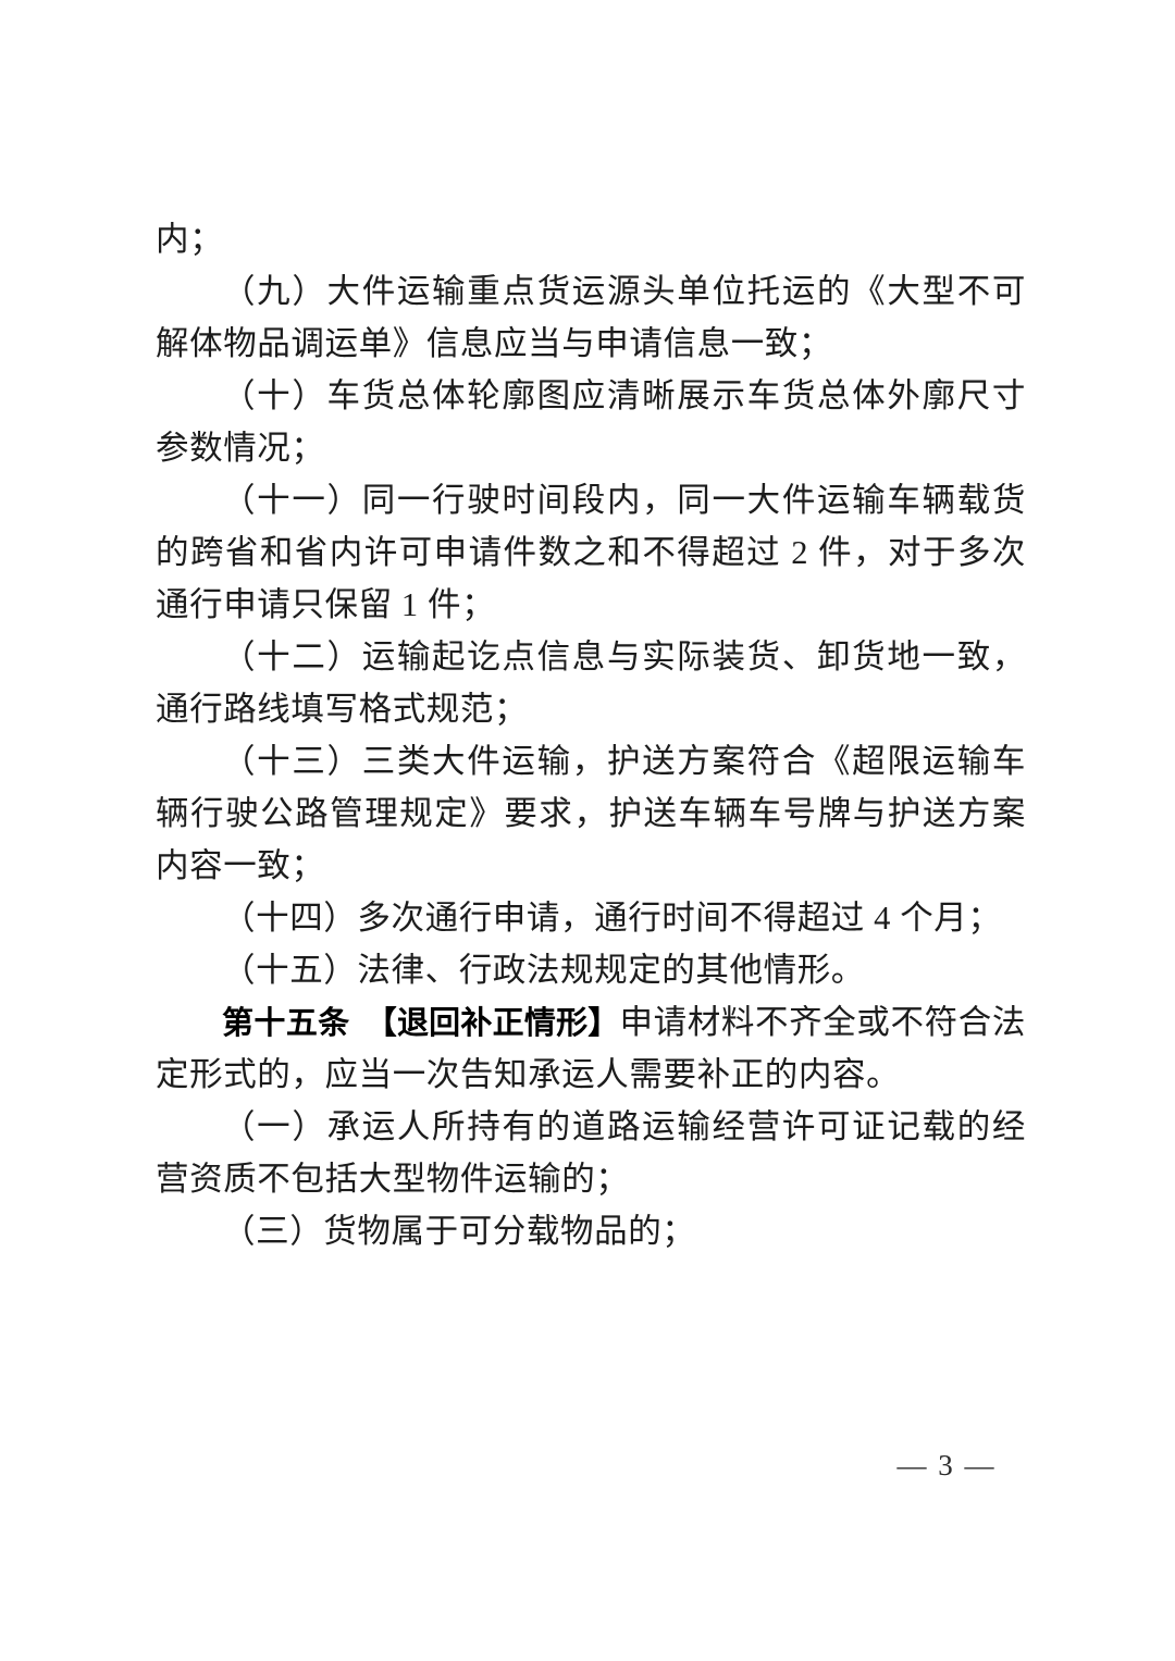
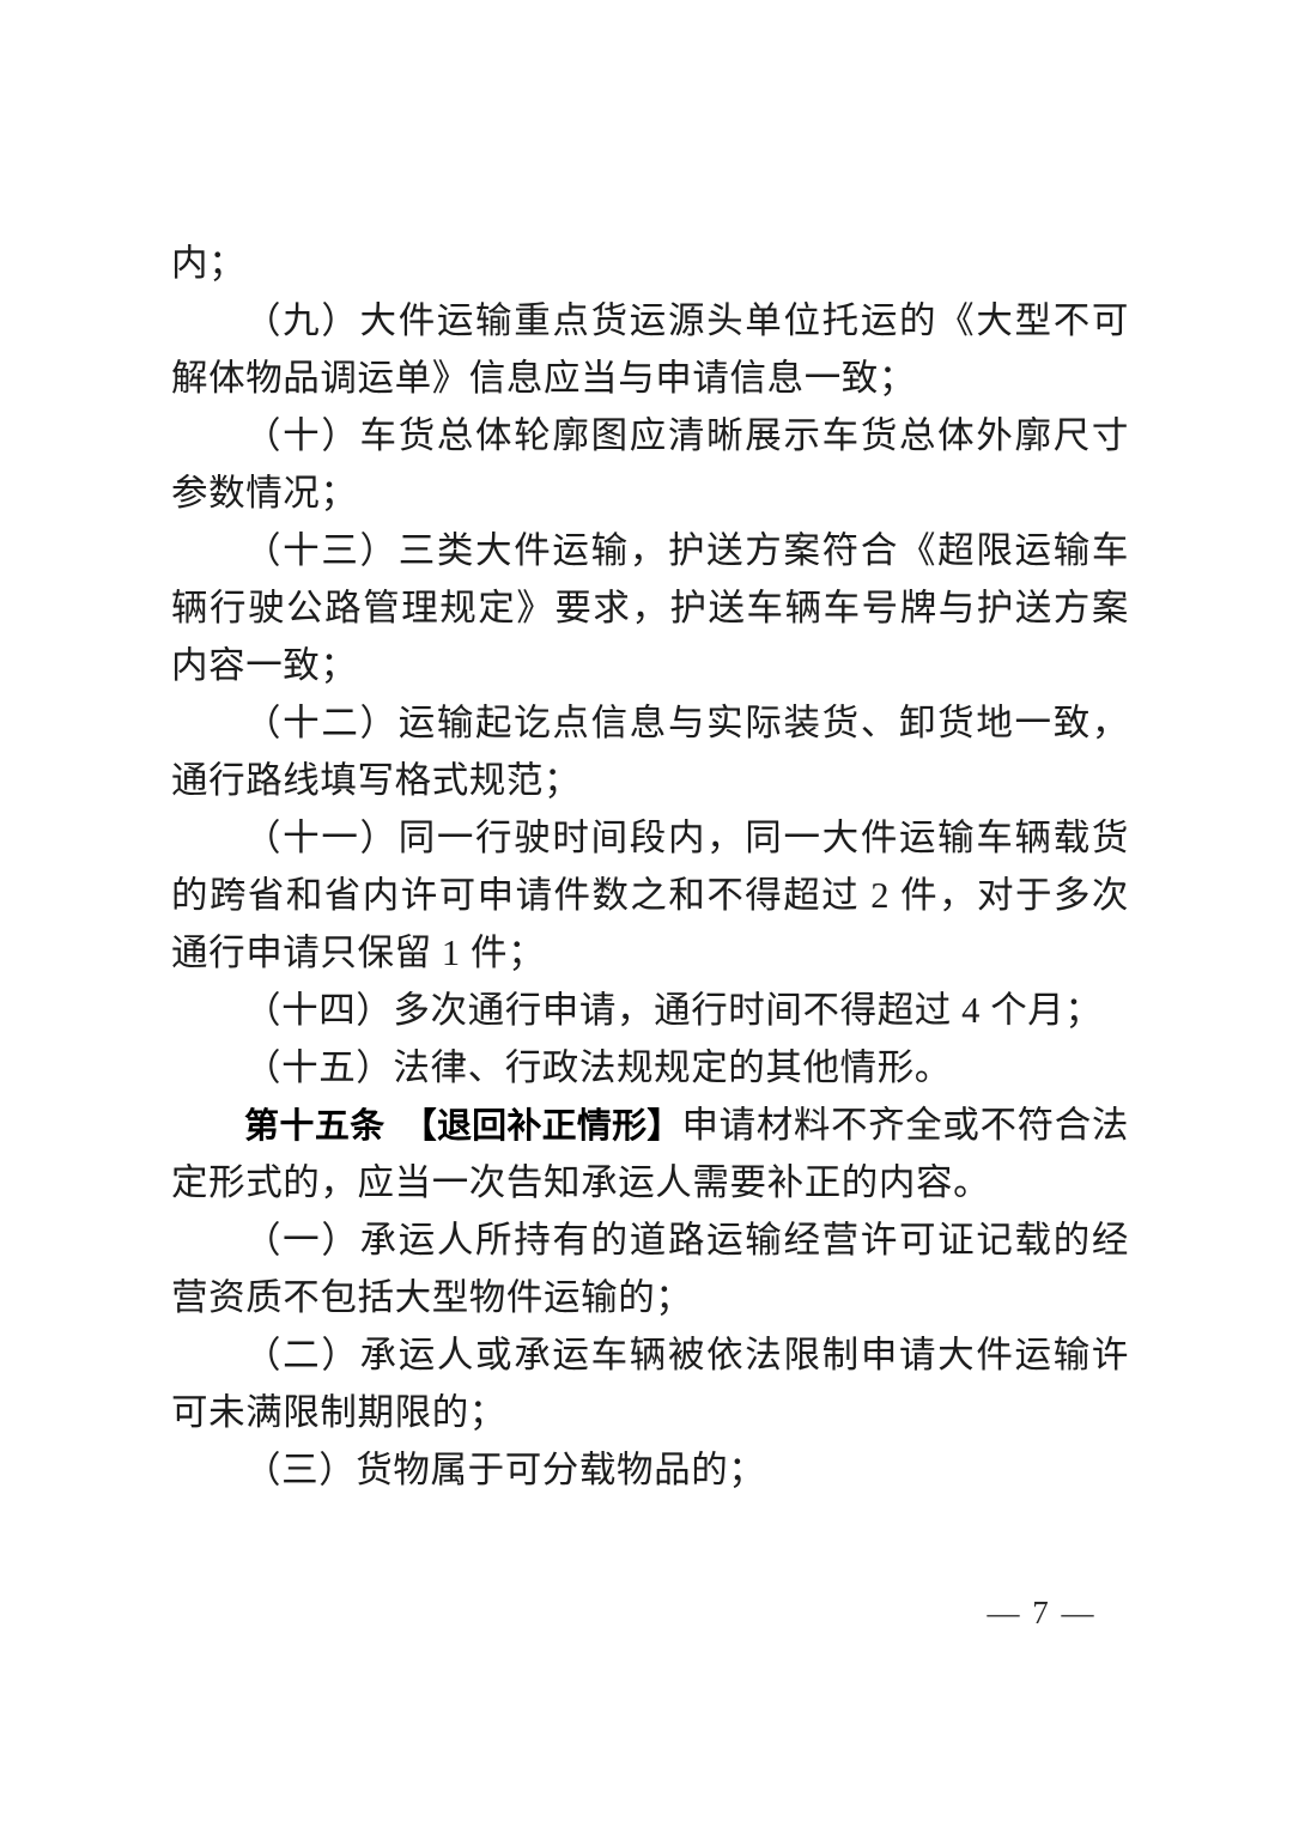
  内；
  （九）大件运输重点货运源头单位托运的《大型不可解体物品调运单》信息应当与申请信息一致；
  （十）车货总体轮廓图应清晰展示车货总体外廓尺寸参数情况；
- （十一）同一行驶时间段内，同一大件运输车辆载货的跨省和省内许可申请件数之和不得超过 2 件，对于多次通行申请只保留 1 件；
+ （十三）三类大件运输，护送方案符合《超限运输车辆行驶公路管理规定》要求，护送车辆车号牌与护送方案内容一致；
  （十二）运输起讫点信息与实际装货、卸货地一致，通行路线填写格式规范；
- （十三）三类大件运输，护送方案符合《超限运输车辆行驶公路管理规定》要求，护送车辆车号牌与护送方案内容一致；
+ （十一）同一行驶时间段内，同一大件运输车辆载货的跨省和省内许可申请件数之和不得超过 2 件，对于多次通行申请只保留 1 件；
  （十四）多次通行申请，通行时间不得超过 4 个月；
  （十五）法律、行政法规规定的其他情形。
  第十五条 【退回补正情形】申请材料不齐全或不符合法定形式的，应当一次告知承运人需要补正的内容。
  （一）承运人所持有的道路运输经营许可证记载的经营资质不包括大型物件运输的；
+ （二）承运人或承运车辆被依法限制申请大件运输许可未满限制期限的；
  （三）货物属于可分载物品的；
- — 3 —
+ — 7 —
